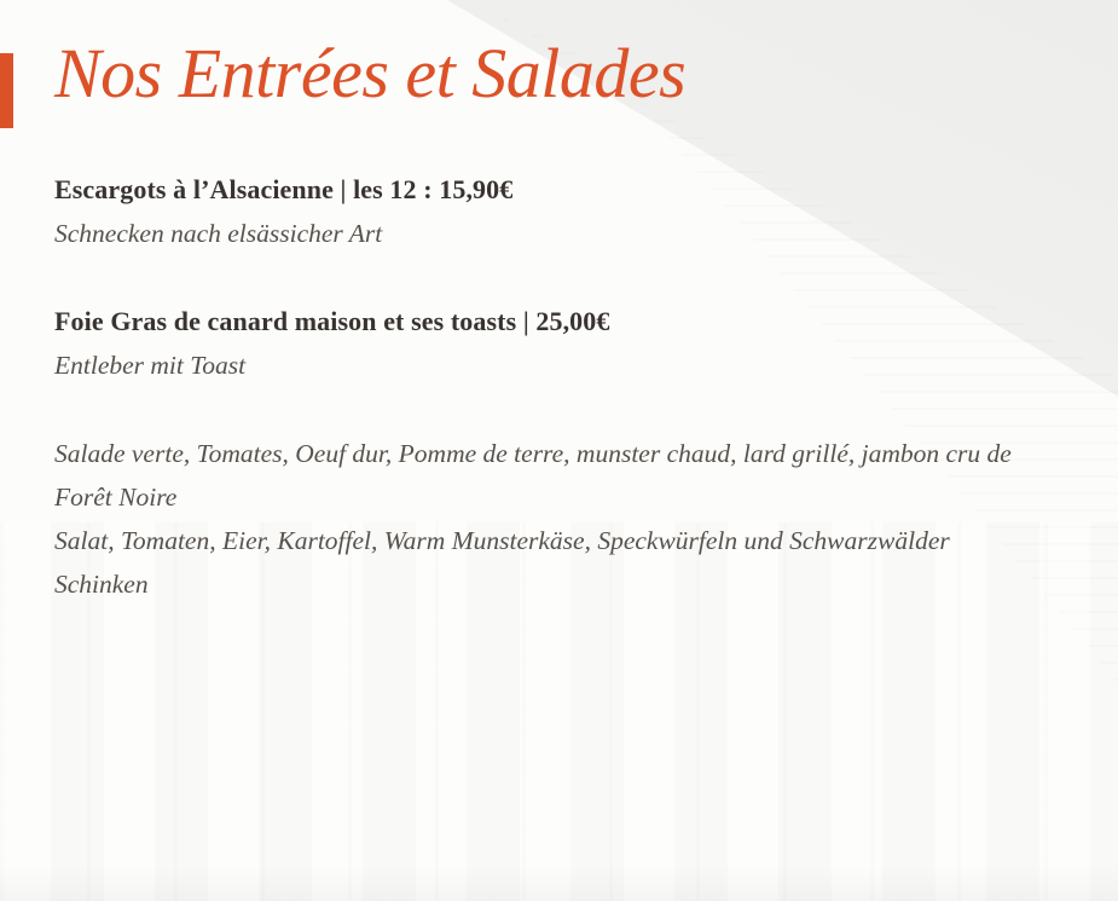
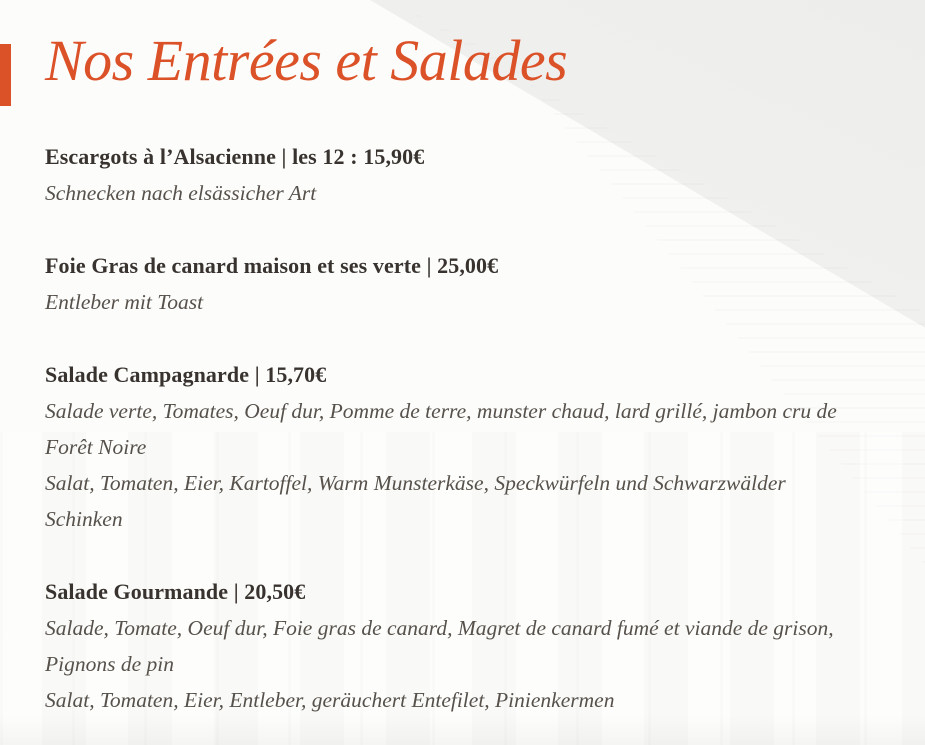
  Nos Entrées et Salades
  Escargots à l’Alsacienne | les 12 : 15,90€
  Schnecken nach elsässicher Art
- Foie Gras de canard maison et ses toasts | 25,00€
+ Foie Gras de canard maison et ses verte | 25,00€
  Entleber mit Toast
+ Salade Campagnarde | 15,70€
  Salade verte, Tomates, Oeuf dur, Pomme de terre, munster chaud, lard grillé, jambon cru de Forêt Noire
  Salat, Tomaten, Eier, Kartoffel, Warm Munsterkäse, Speckwürfeln und Schwarzwälder Schinken
+ Salade Gourmande | 20,50€
+ Salade, Tomate, Oeuf dur, Foie gras de canard, Magret de canard fumé et viande de grison, Pignons de pin
+ Salat, Tomaten, Eier, Entleber, geräuchert Entefilet, Pinienkermen
